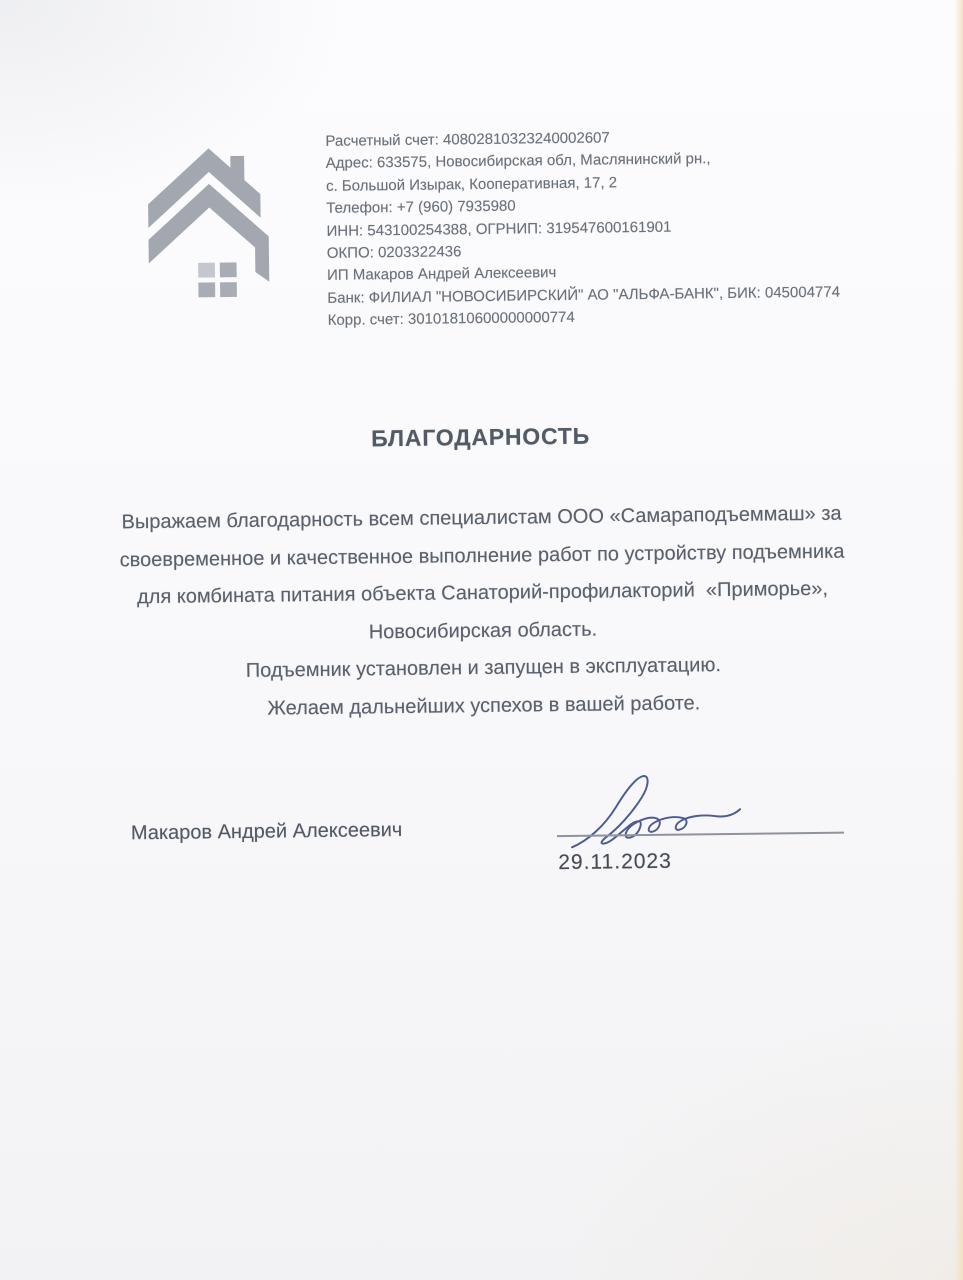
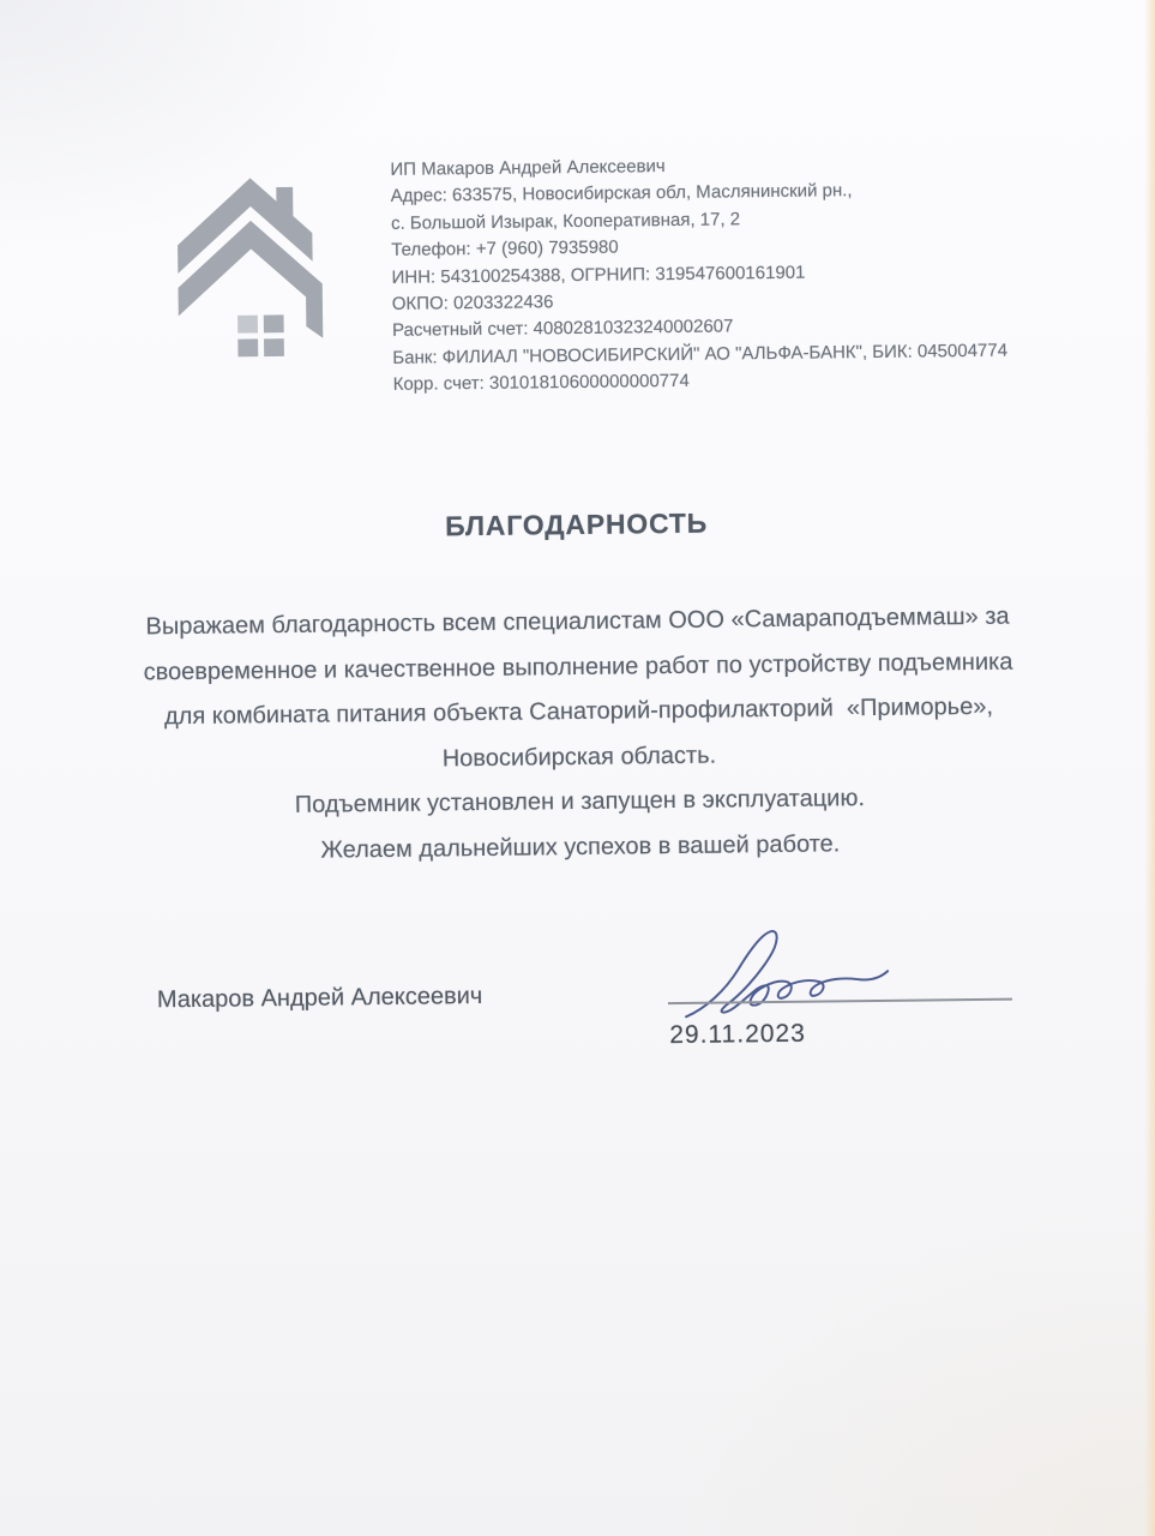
- Расчетный счет: 40802810323240002607
+ ИП Макаров Андрей Алексеевич
  Адрес: 633575, Новосибирская обл, Маслянинский рн.,
  с. Большой Изырак, Кооперативная, 17, 2
  Телефон: +7 (960) 7935980
  ИНН: 543100254388, ОГРНИП: 319547600161901
  ОКПО: 0203322436
- ИП Макаров Андрей Алексеевич
+ Расчетный счет: 40802810323240002607
  Банк: ФИЛИАЛ "НОВОСИБИРСКИЙ" АО "АЛЬФА-БАНК", БИК: 045004774
  Корр. счет: 30101810600000000774
  БЛАГОДАРНОСТЬ
  Выражаем благодарность всем специалистам ООО «Самараподъеммаш» за
  своевременное и качественное выполнение работ по устройству подъемника
  для комбината питания объекта Санаторий-профилакторий «Приморье»,
  Новосибирская область.
  Подъемник установлен и запущен в эксплуатацию.
  Желаем дальнейших успехов в вашей работе.
  Макаров Андрей Алексеевич
  29.11.2023
